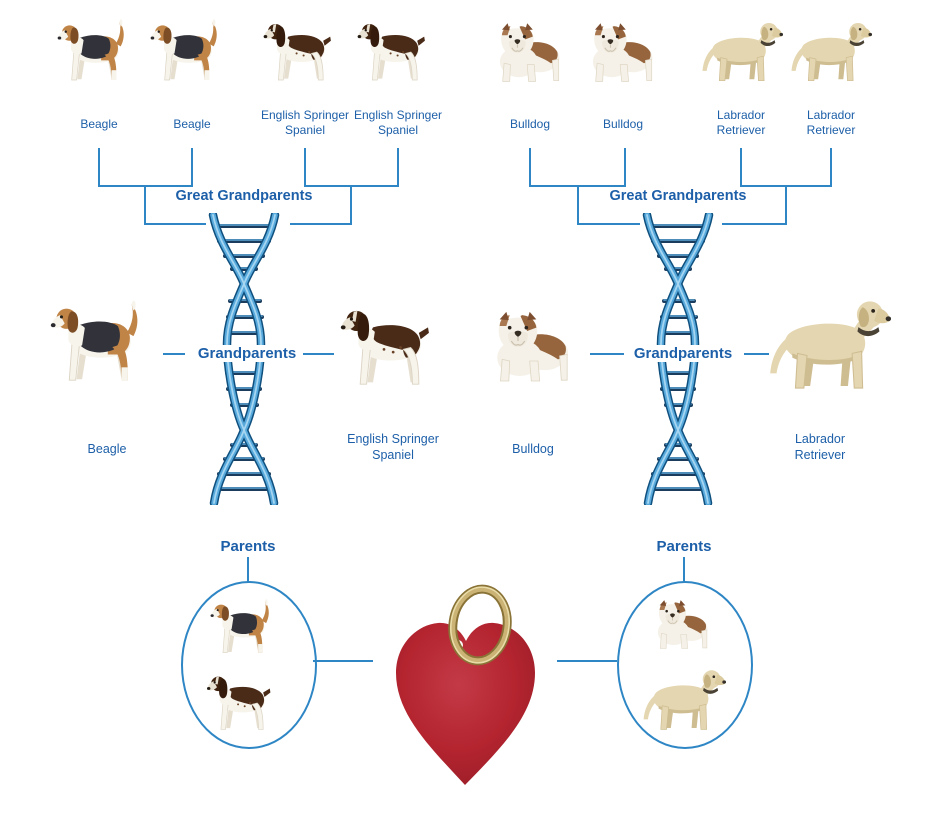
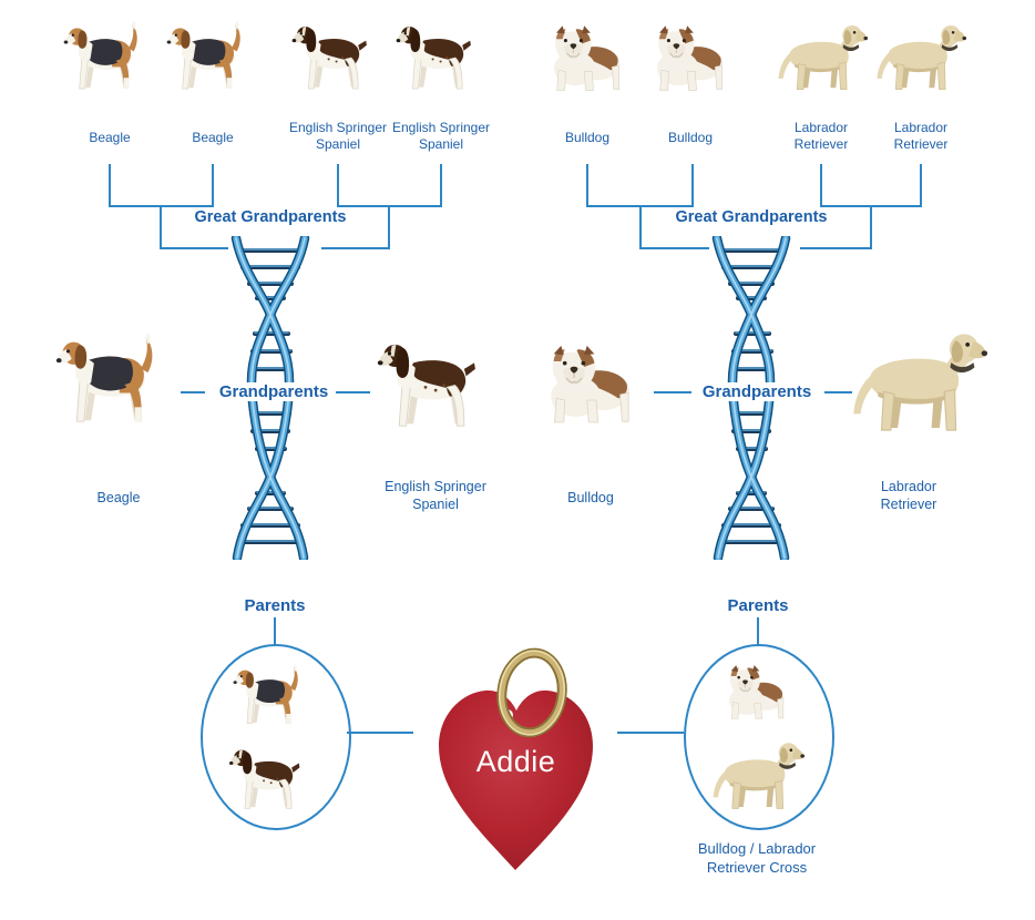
  Beagle
  Beagle
  English Springer Spaniel
  English Springer Spaniel
  Bulldog
  Bulldog
  Labrador Retriever
  Labrador Retriever
  Great Grandparents
  Great Grandparents
  Grandparents
  Grandparents
  Beagle
  English Springer Spaniel
  Bulldog
  Labrador Retriever
  Parents
  Parents
+ Addie
+ Bulldog / Labrador Retriever Cross
